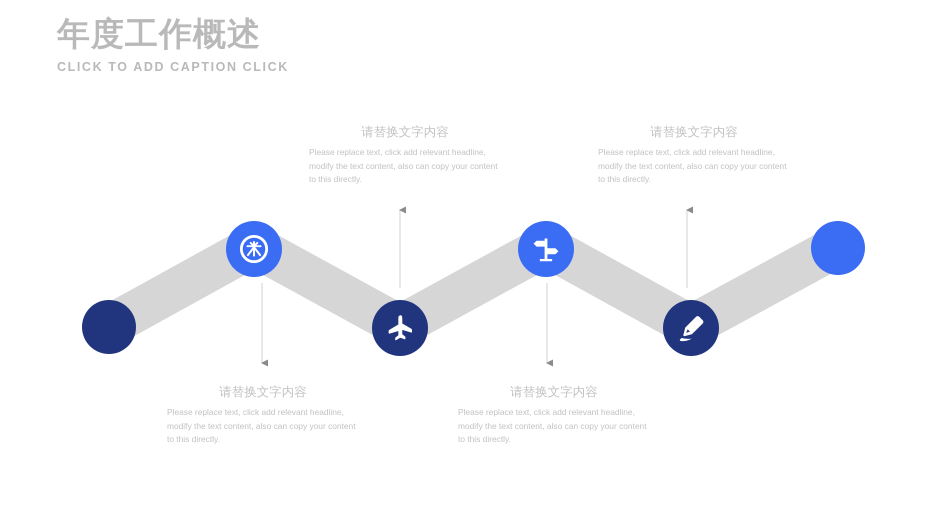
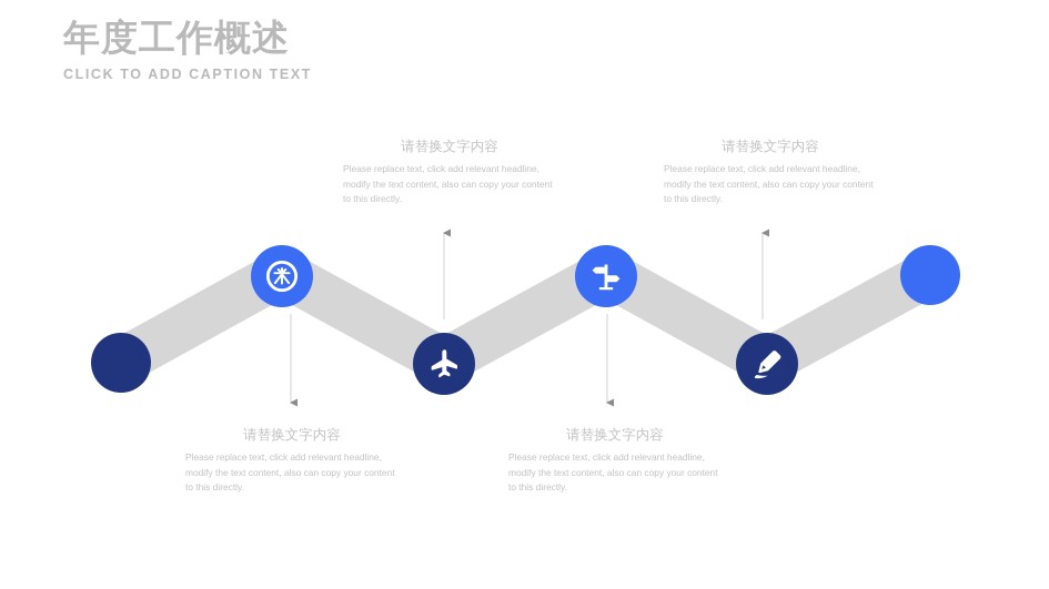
  年度工作概述
- CLICK TO ADD CAPTION CLICK
+ CLICK TO ADD CAPTION TEXT
  请替换文字内容
  Please replace text, click add relevant headline, modify the text content, also can copy your content to this directly.
  请替换文字内容
  Please replace text, click add relevant headline, modify the text content, also can copy your content to this directly.
  请替换文字内容
  Please replace text, click add relevant headline, modify the text content, also can copy your content to this directly.
  请替换文字内容
  Please replace text, click add relevant headline, modify the text content, also can copy your content to this directly.
